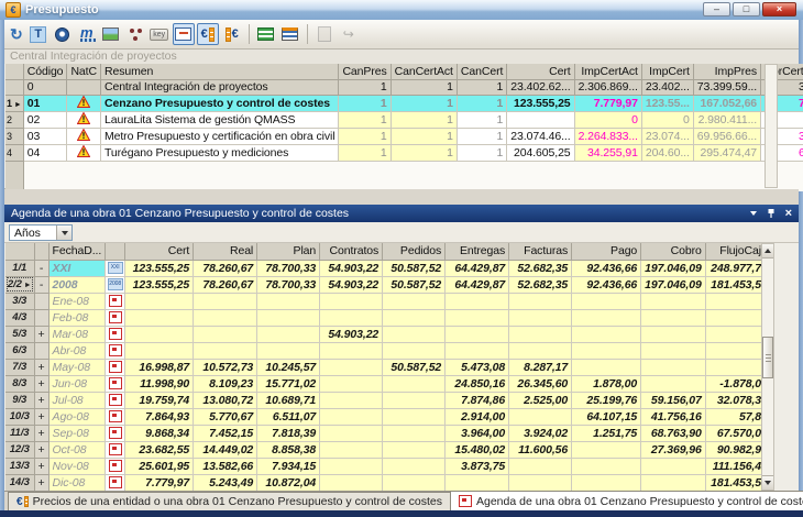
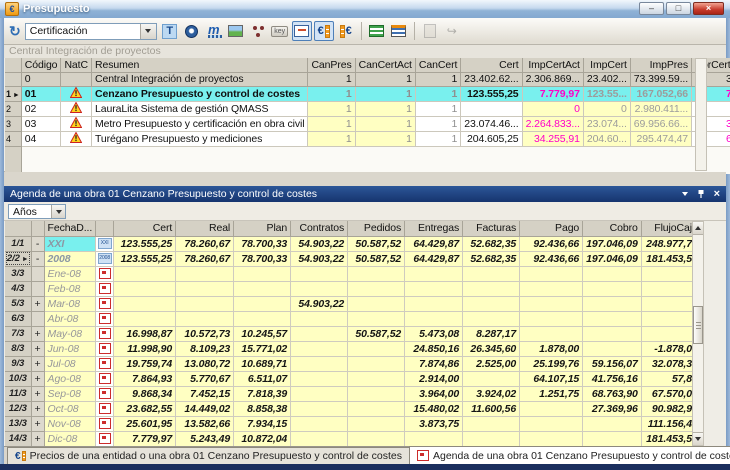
  €
  Presupuesto
  –
  □
  ×
  ↻
+ Certificación
  Central Integración de proyectos
  	Código	NatC	Resumen	CanPres	CanCertAct	CanCert	Cert	ImpCertAct	ImpCert	ImpPres	rCert
  	0		Central Integración de proyectos	1	1	1	23.402.62...	2.306.869...	23.402...	73.399.59...	3
  1	01		Cenzano Presupuesto y control de costes	1	1	1	123.555,25	7.779,97	123.55...	167.052,66	7
  2	02		LauraLita Sistema de gestión QMASS	1	1	1		0	0	2.980.411...
  3	03		Metro Presupuesto y certificación en obra civil	1	1	1	23.074.46...	2.264.833...	23.074...	69.956.66...	3
  4	04		Turégano Presupuesto y mediciones	1	1	1	204.605,25	34.255,91	204.60...	295.474,47	6
  Agenda de una obra 01 Cenzano Presupuesto y control de costes
  ×
  Años
  		FechaD...		Cert	Real	Plan	Contratos	Pedidos	Entregas	Facturas	Pago	Cobro	FlujoCaj
  1/1	-	XXI		123.555,25	78.260,67	78.700,33	54.903,22	50.587,52	64.429,87	52.682,35	92.436,66	197.046,09	248.977,7
  2/2	-	2008		123.555,25	78.260,67	78.700,33	54.903,22	50.587,52	64.429,87	52.682,35	92.436,66	197.046,09	181.453,5
  3/3		Ene-08
  4/3		Feb-08
  5/3	+	Mar-08					54.903,22
  6/3		Abr-08
  7/3	+	May-08		16.998,87	10.572,73	10.245,57		50.587,52	5.473,08	8.287,17
  8/3	+	Jun-08		11.998,90	8.109,23	15.771,02			24.850,16	26.345,60	1.878,00		-1.878,0
  9/3	+	Jul-08		19.759,74	13.080,72	10.689,71			7.874,86	2.525,00	25.199,76	59.156,07	32.078,3
  10/3	+	Ago-08		7.864,93	5.770,67	6.511,07			2.914,00		64.107,15	41.756,16	57,8
  11/3	+	Sep-08		9.868,34	7.452,15	7.818,39			3.964,00	3.924,02	1.251,75	68.763,90	67.570,0
  12/3	+	Oct-08		23.682,55	14.449,02	8.858,38			15.480,02	11.600,56		27.369,96	90.982,9
  13/3	+	Nov-08		25.601,95	13.582,66	7.934,15			3.873,75				111.156,4
  14/3	+	Dic-08		7.779,97	5.243,49	10.872,04							181.453,5
  Precios de una entidad o una obra 01 Cenzano Presupuesto y control de costes
  Agenda de una obra 01 Cenzano Presupuesto y control de cost
